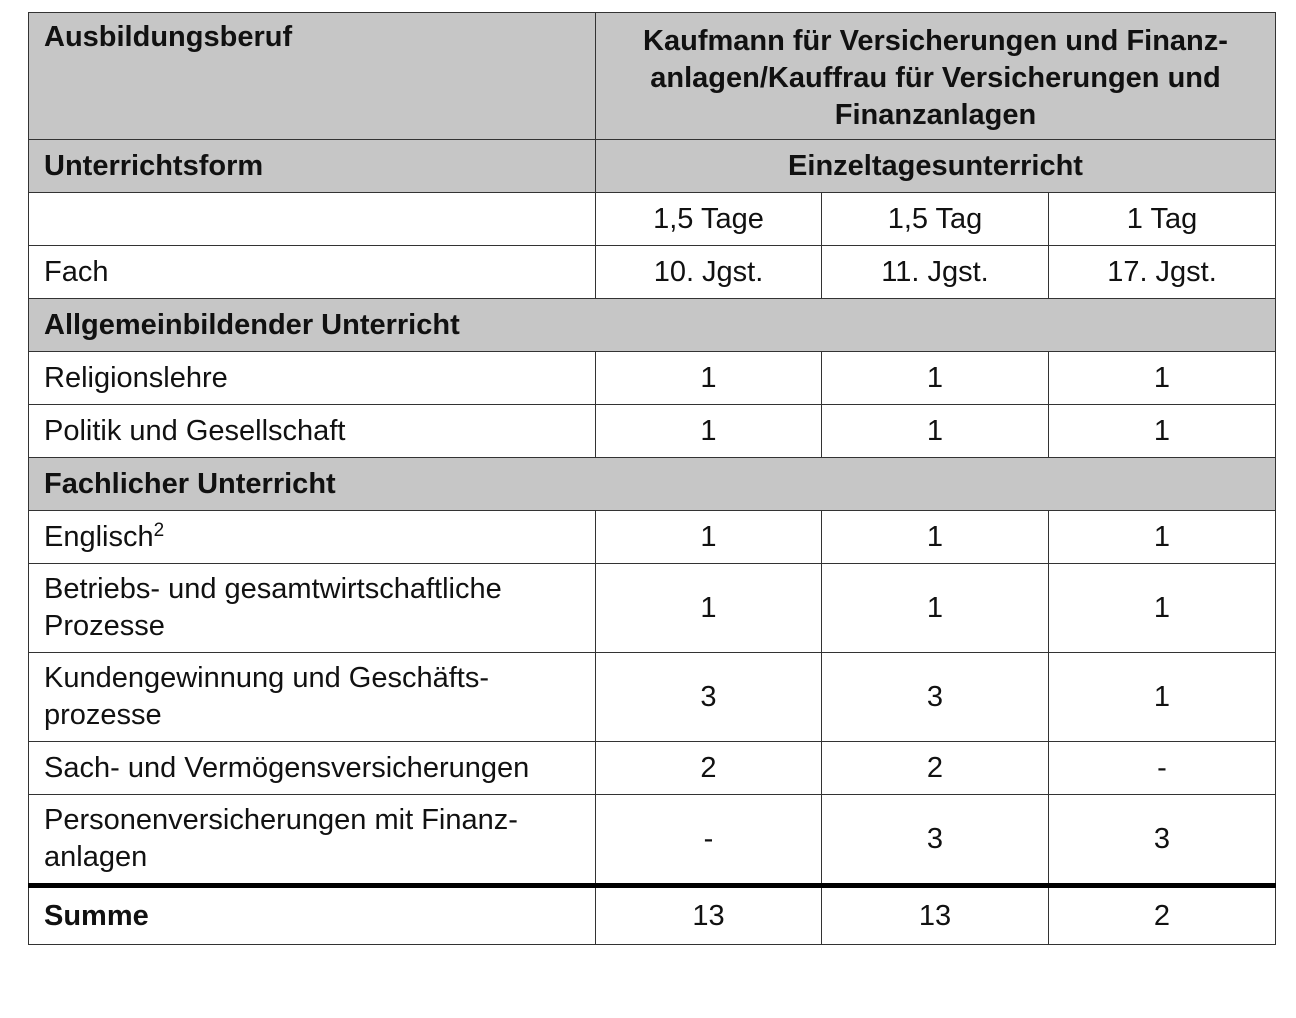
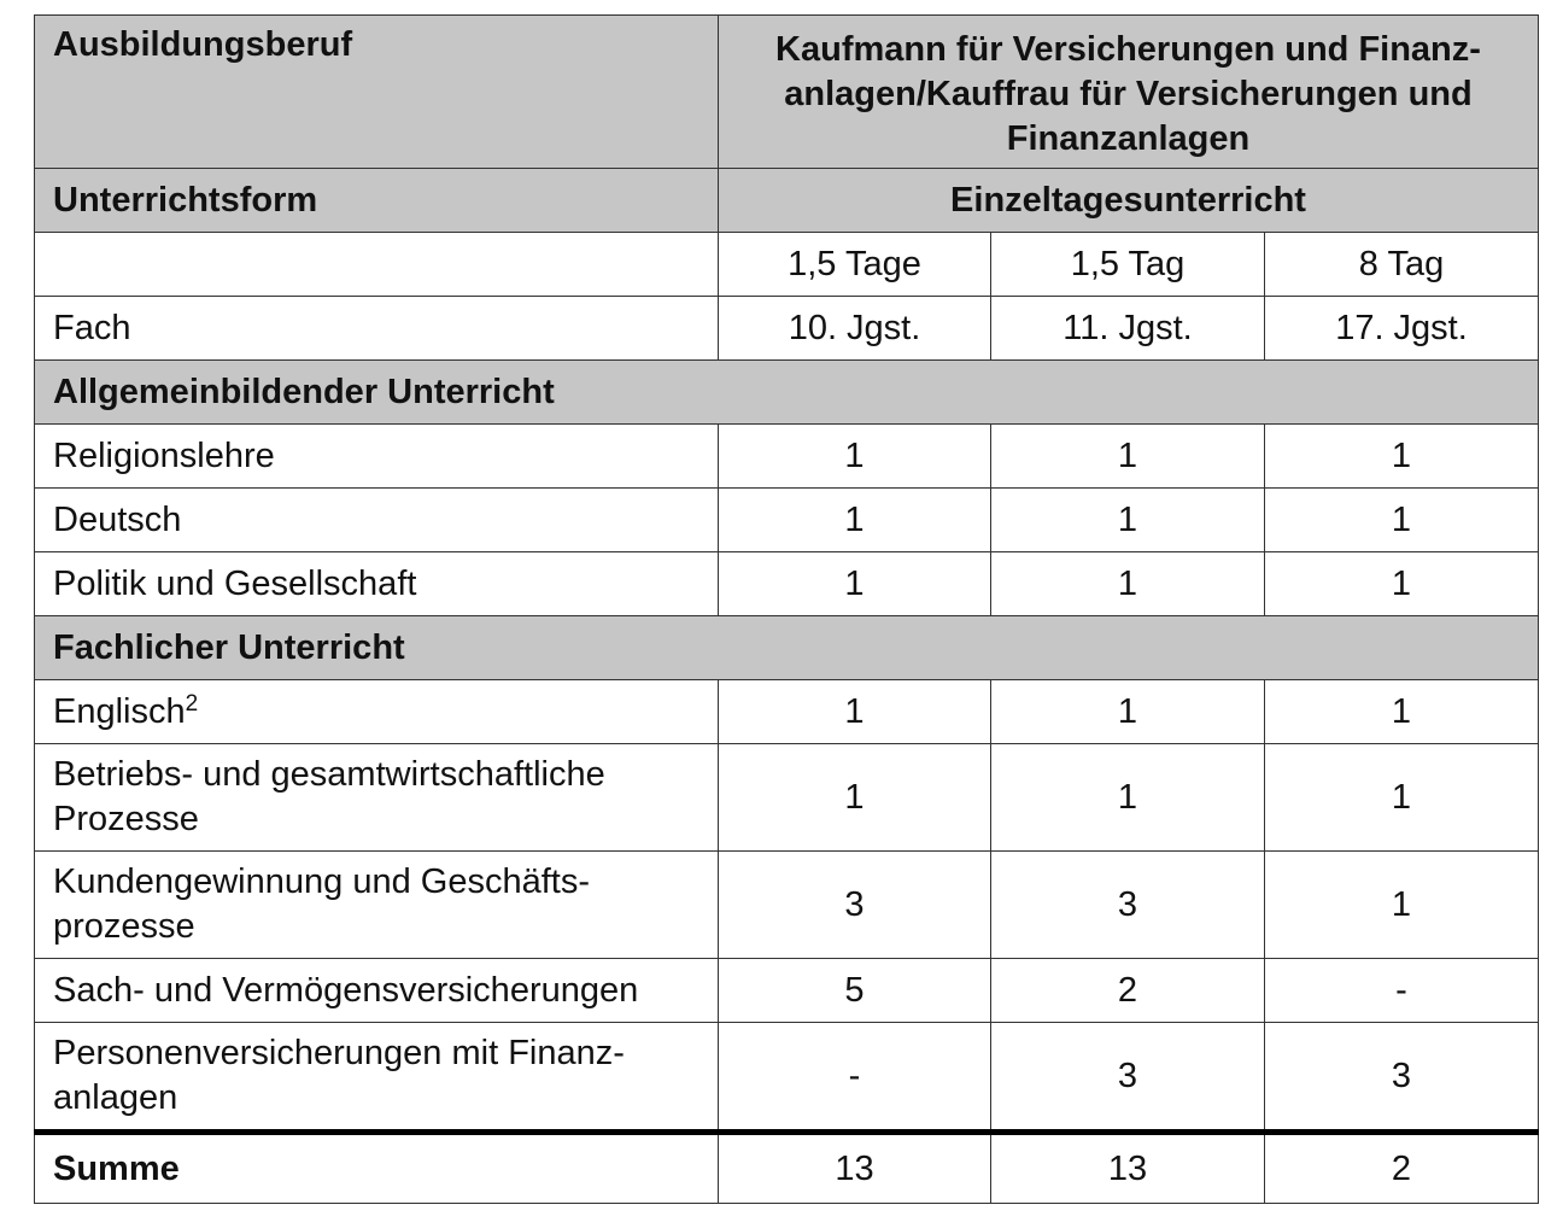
  Ausbildungsberuf	Kaufmann für Versicherungen und Finanz- anlagen/Kauffrau für Versicherungen und Finanzanlagen
  Unterrichtsform	Einzeltagesunterricht
- 	1,5 Tage	1,5 Tag	1 Tag
+ 	1,5 Tage	1,5 Tag	8 Tag
  Fach	10. Jgst.	11. Jgst.	17. Jgst.
  Allgemeinbildender Unterricht
  Religionslehre	1	1	1
+ Deutsch	1	1	1
  Politik und Gesellschaft	1	1	1
  Fachlicher Unterricht
  Englisch2	1	1	1
  Betriebs- und gesamtwirtschaftliche Prozesse	1	1	1
  Kundengewinnung und Geschäfts- prozesse	3	3	1
- Sach- und Vermögensversicherungen	2	2	-
+ Sach- und Vermögensversicherungen	5	2	-
  Personenversicherungen mit Finanz- anlagen	-	3	3
  Summe	13	13	2
